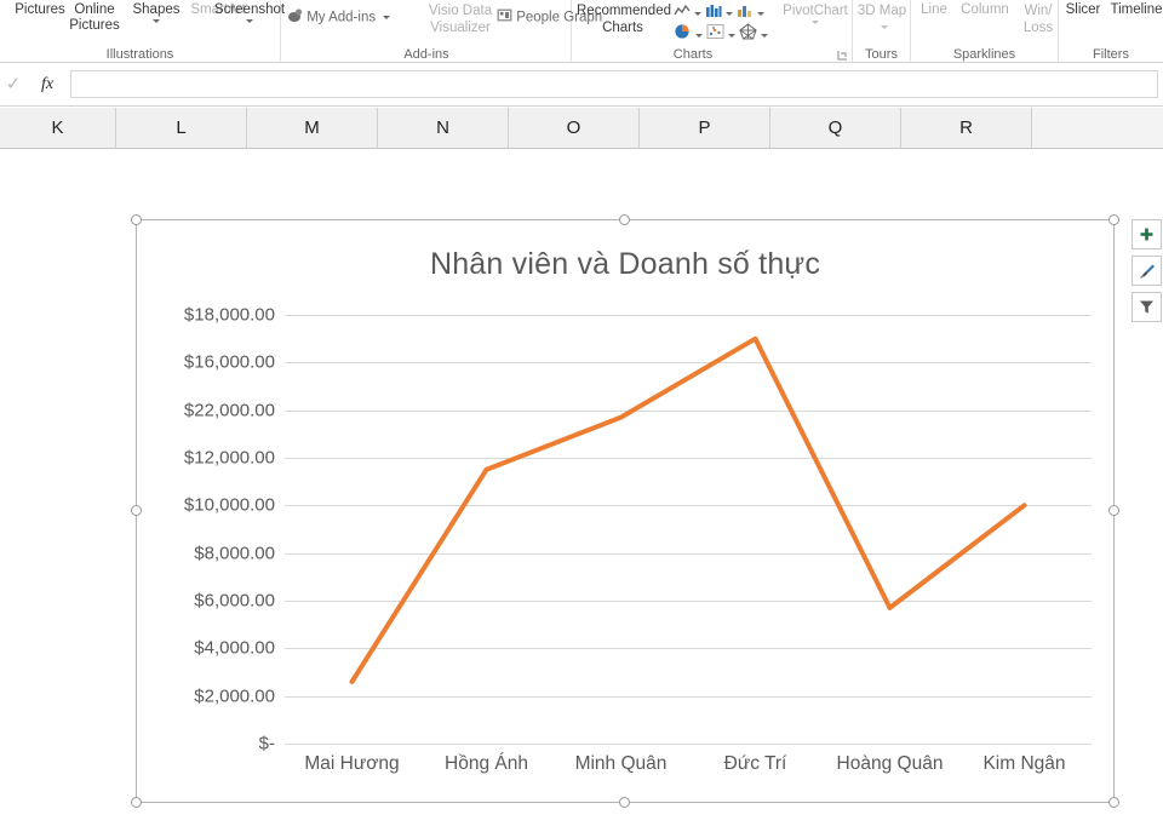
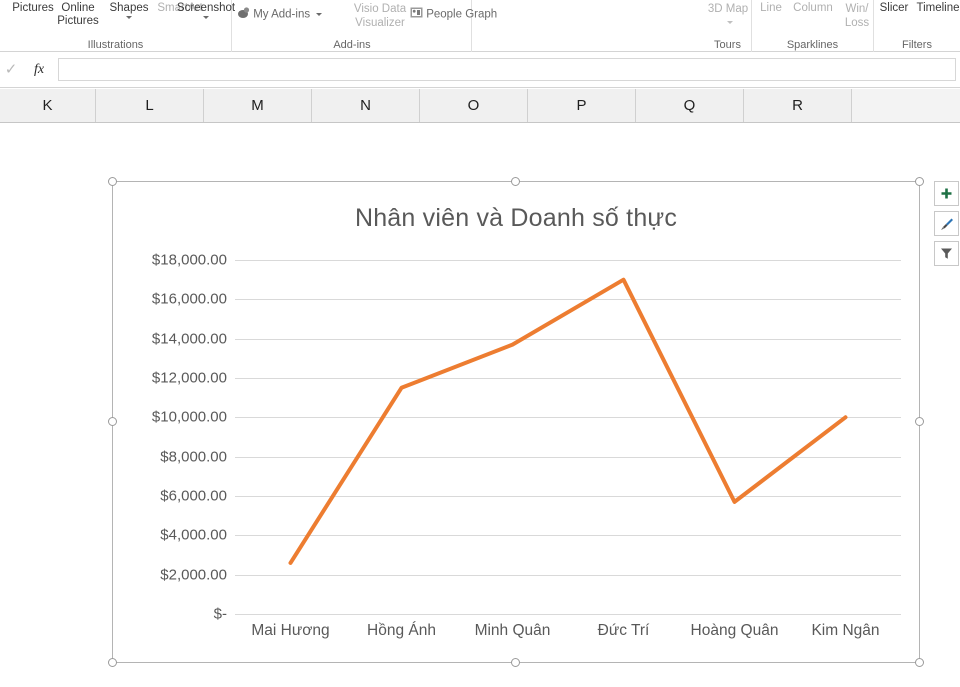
  Pictures
  Online Pictures
  Shapes
  SmartArt
  Screenshot
  Illustrations
  My Add-ins
  Visio Data Visualizer
  People Graph
  Add-ins
- Recommended Charts
- PivotChart
- Charts
  3D Map
  Tours
  Line
  Column
  Win/ Loss
  Sparklines
  Slicer
  Timeline
  Filters
  ✓
  fx
  K
  L
  M
  N
  O
  P
  Q
  R
  Nhân viên và Doanh số thực
  $18,000.00
  $16,000.00
- $22,000.00
+ $14,000.00
  $12,000.00
  $10,000.00
  $8,000.00
  $6,000.00
  $4,000.00
  $2,000.00
  $-
  Mai Hương
  Hồng Ánh
  Minh Quân
  Đức Trí
  Hoàng Quân
  Kim Ngân
